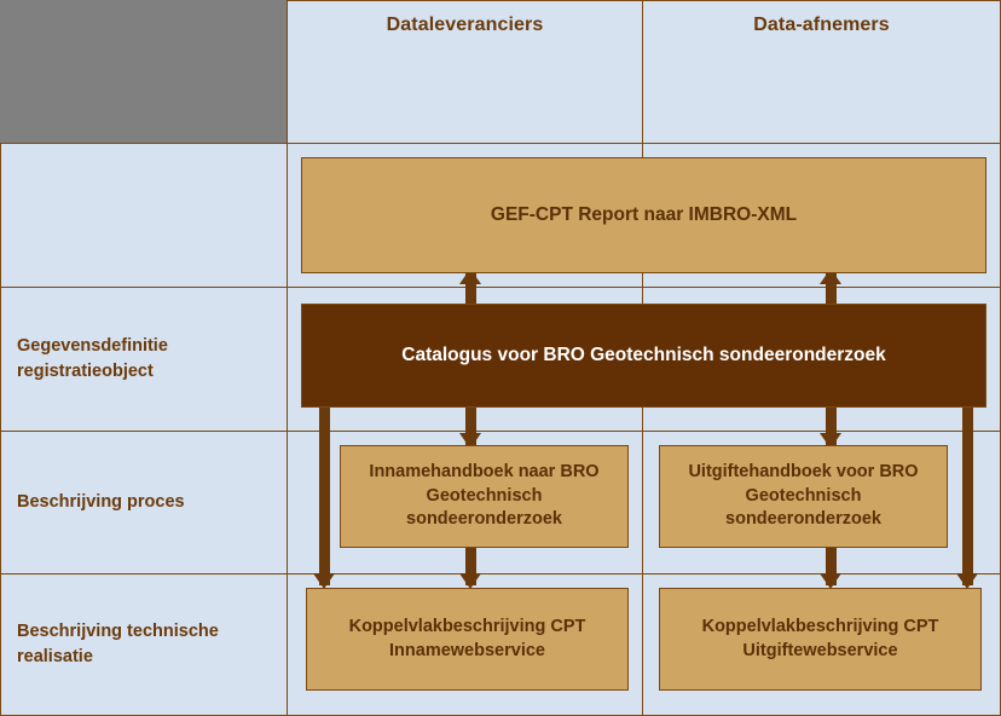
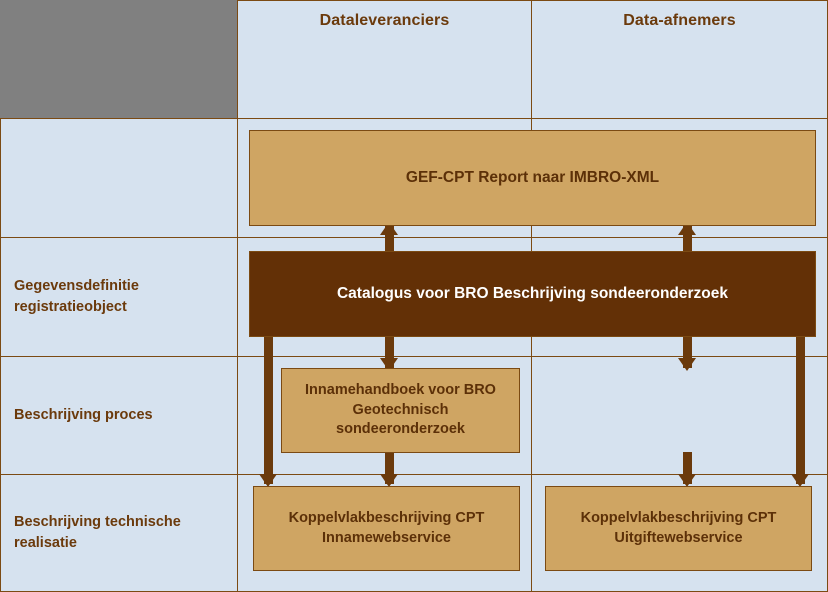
  Dataleveranciers
  Data-afnemers
  Gegevensdefinitie registratieobject
  Beschrijving proces
  Beschrijving technische realisatie
  GEF-CPT Report naar IMBRO-XML
- Catalogus voor BRO Geotechnisch sondeeronderzoek
+ Catalogus voor BRO Beschrijving sondeeronderzoek
- Innamehandboek naar BRO Geotechnisch sondeeronderzoek
+ Innamehandboek voor BRO Geotechnisch sondeeronderzoek
- Uitgiftehandboek voor BRO Geotechnisch sondeeronderzoek
  Koppelvlakbeschrijving CPT Innamewebservice
  Koppelvlakbeschrijving CPT Uitgiftewebservice
